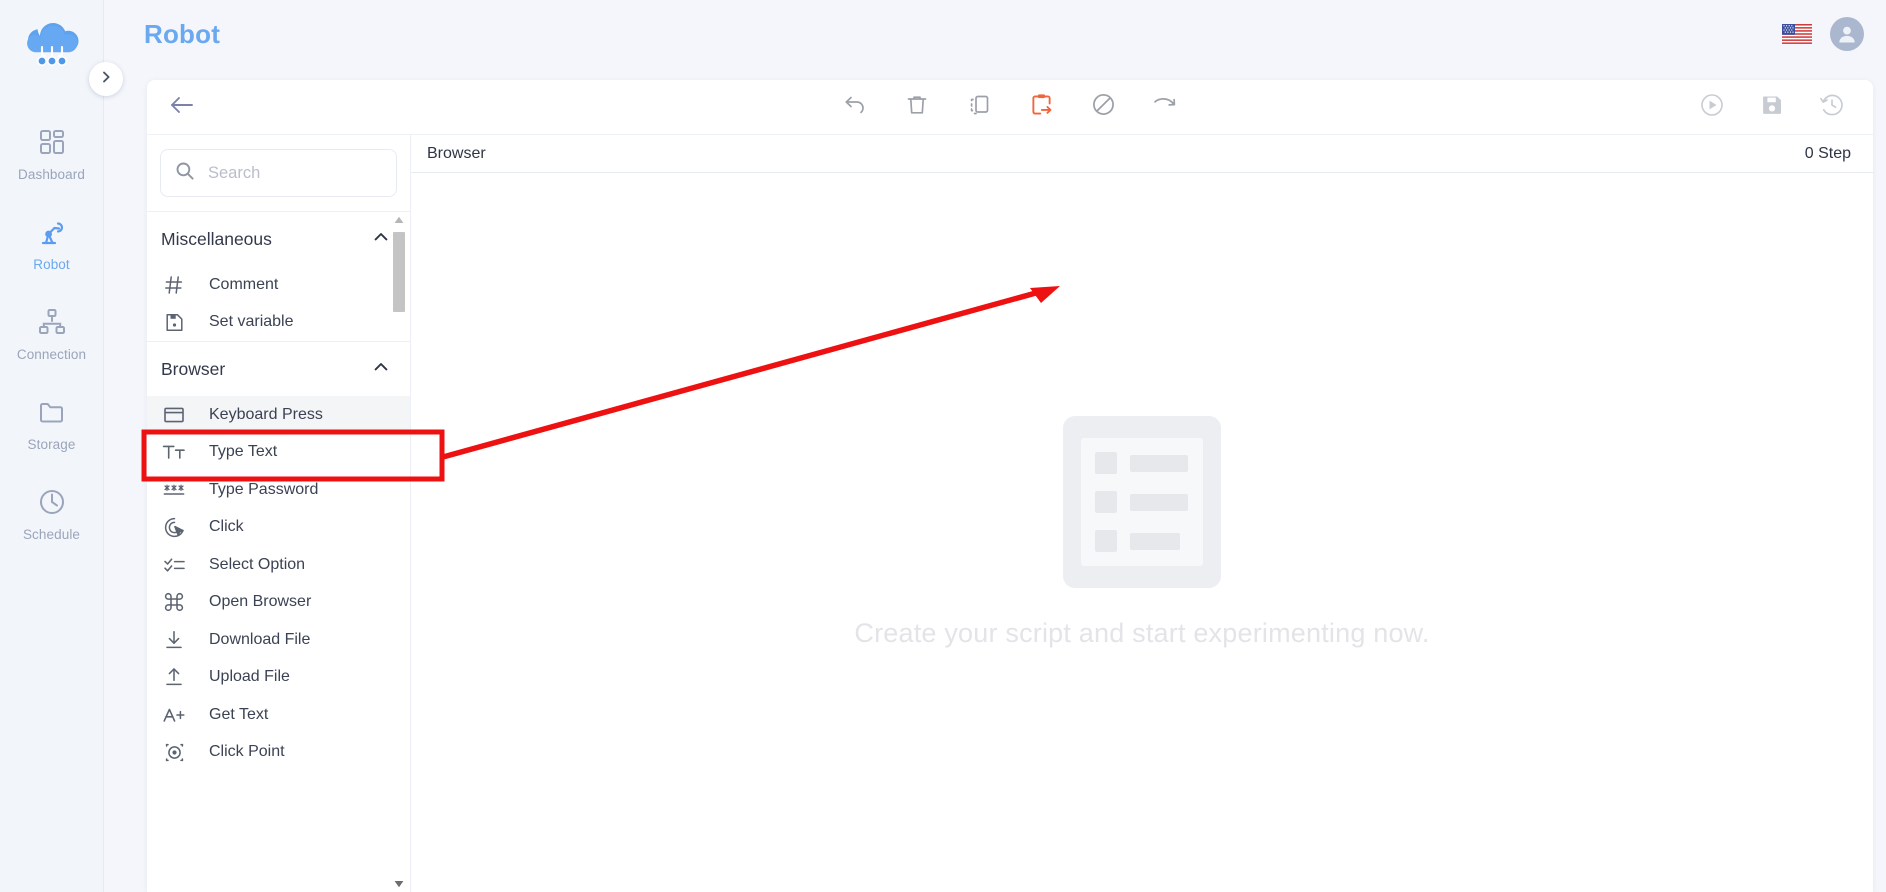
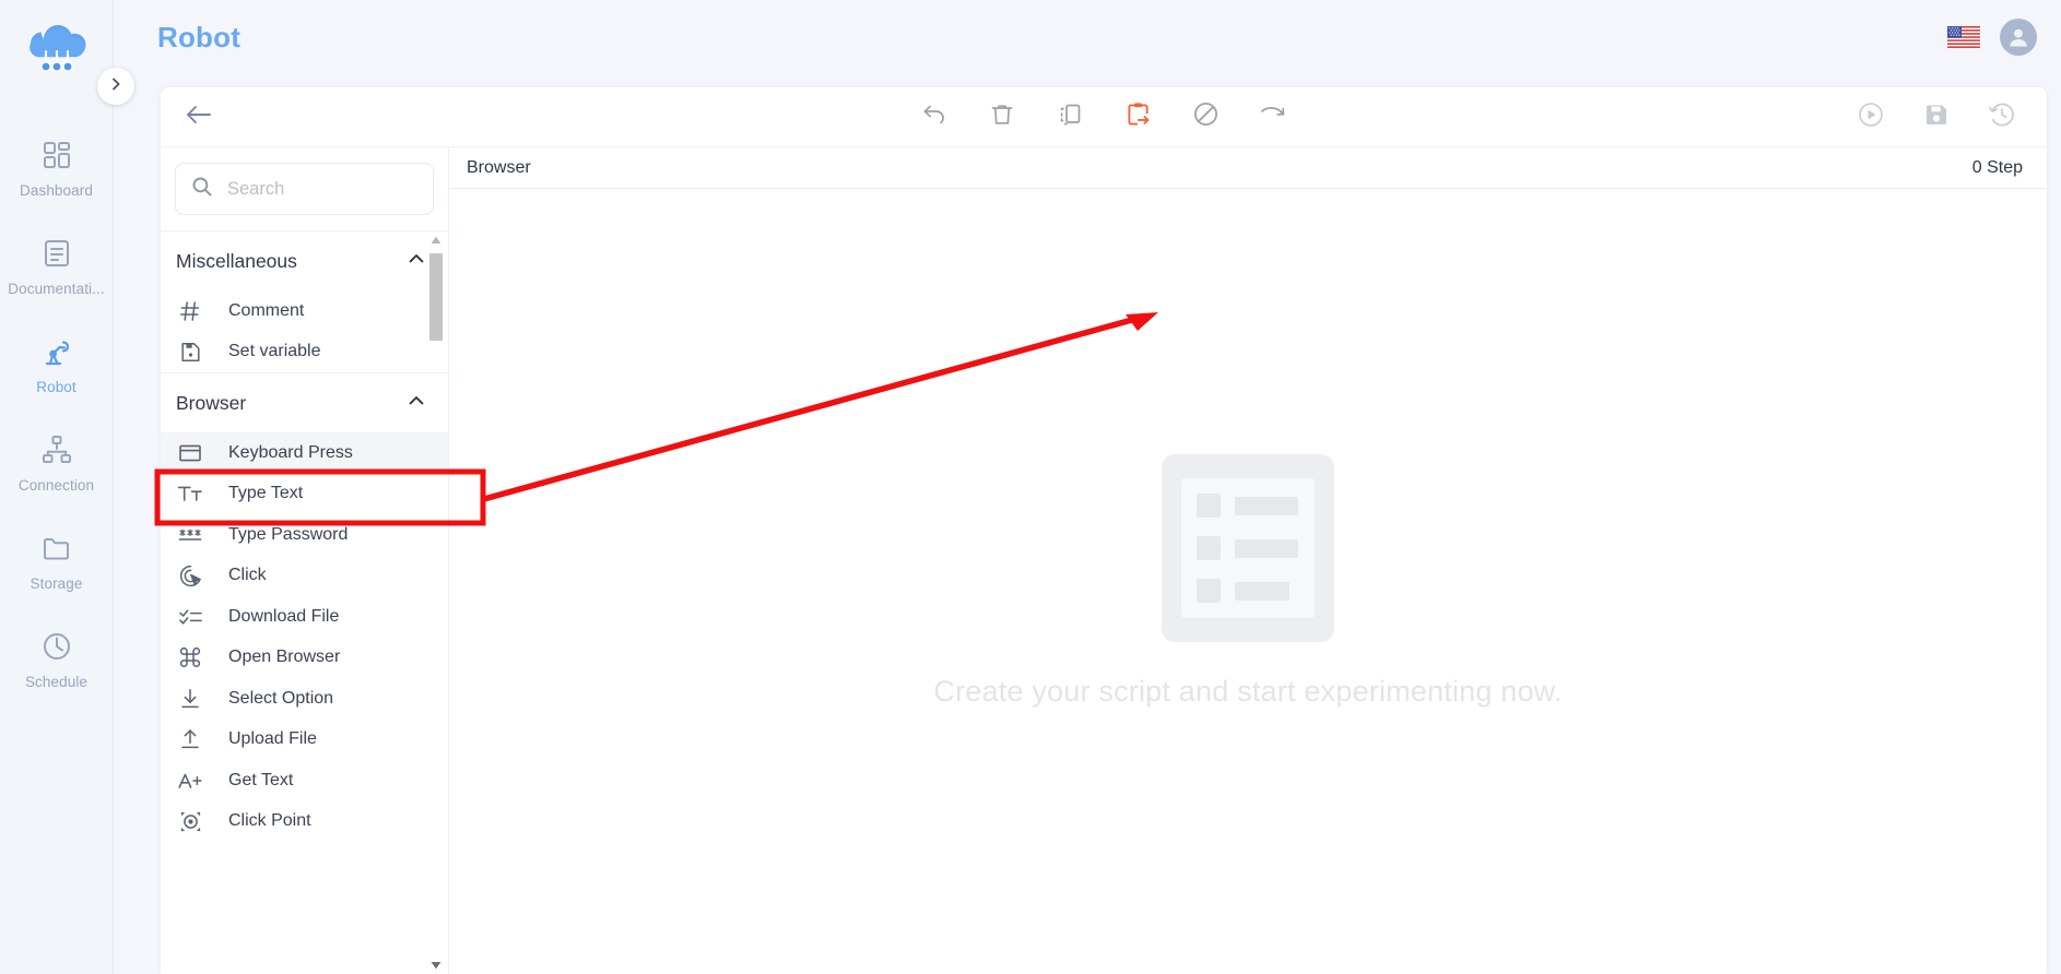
  Dashboard
+ Documentati...
  Robot
  Connection
  Storage
  Schedule
  Robot
  Search
  Miscellaneous
  Comment
  Set variable
  Browser
  Keyboard Press
  Type Text
  Type Password
  Click
- Select Option
+ Download File
  Open Browser
- Download File
+ Select Option
  Upload File
  Get Text
  Click Point
  Browser
  0 Step
  Create your script and start experimenting now.
